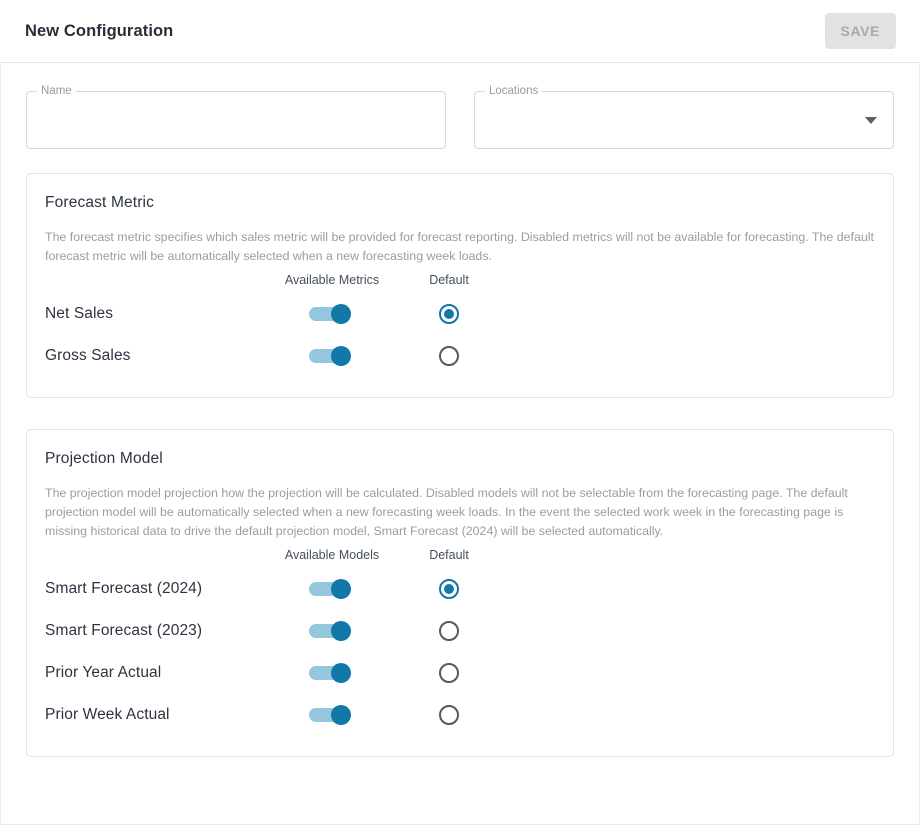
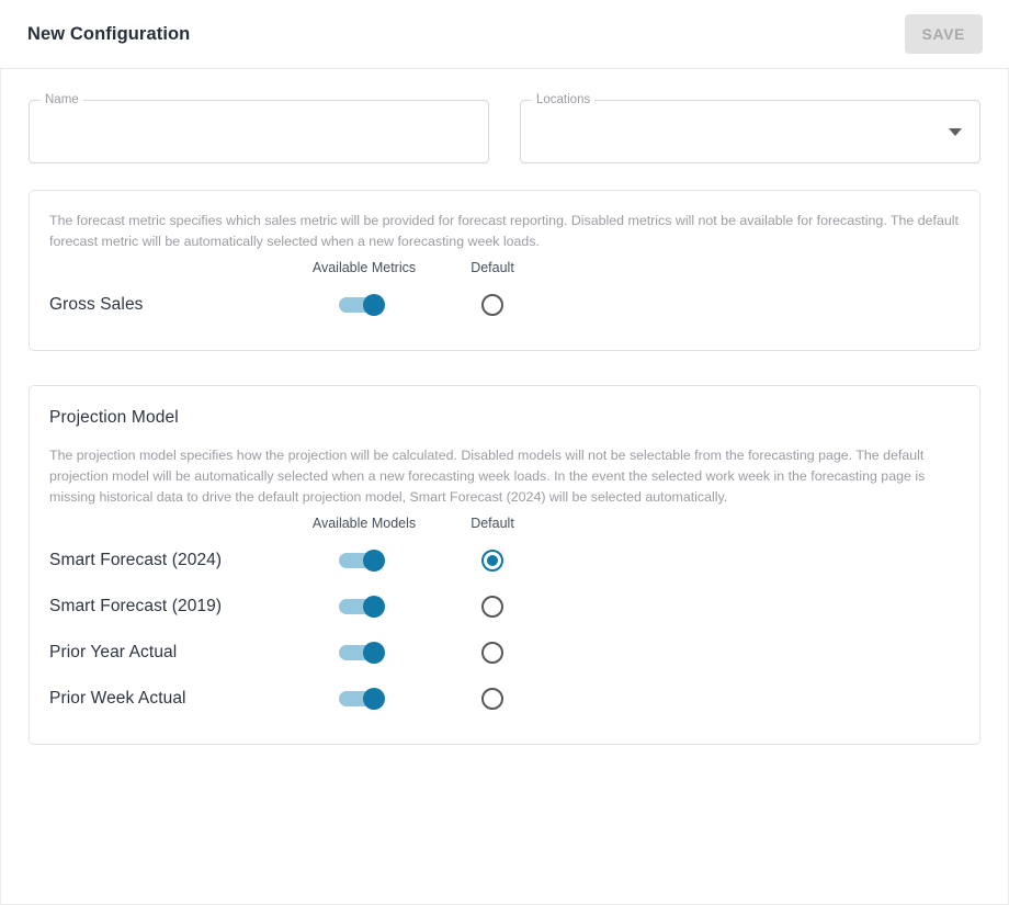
  New Configuration
  SAVE
  Name
  Locations
- Forecast Metric
  The forecast metric specifies which sales metric will be provided for forecast reporting. Disabled metrics will not be available for forecasting. The default forecast metric will be automatically selected when a new forecasting week loads.
  	Available Metrics	Default
- Net Sales
  Gross Sales
  Projection Model
- The projection model projection how the projection will be calculated. Disabled models will not be selectable from the forecasting page. The default projection model will be automatically selected when a new forecasting week loads. In the event the selected work week in the forecasting page is missing historical data to drive the default projection model, Smart Forecast (2024) will be selected automatically.
+ The projection model specifies how the projection will be calculated. Disabled models will not be selectable from the forecasting page. The default projection model will be automatically selected when a new forecasting week loads. In the event the selected work week in the forecasting page is missing historical data to drive the default projection model, Smart Forecast (2024) will be selected automatically.
  	Available Models	Default
  Smart Forecast (2024)
- Smart Forecast (2023)
+ Smart Forecast (2019)
  Prior Year Actual
  Prior Week Actual
